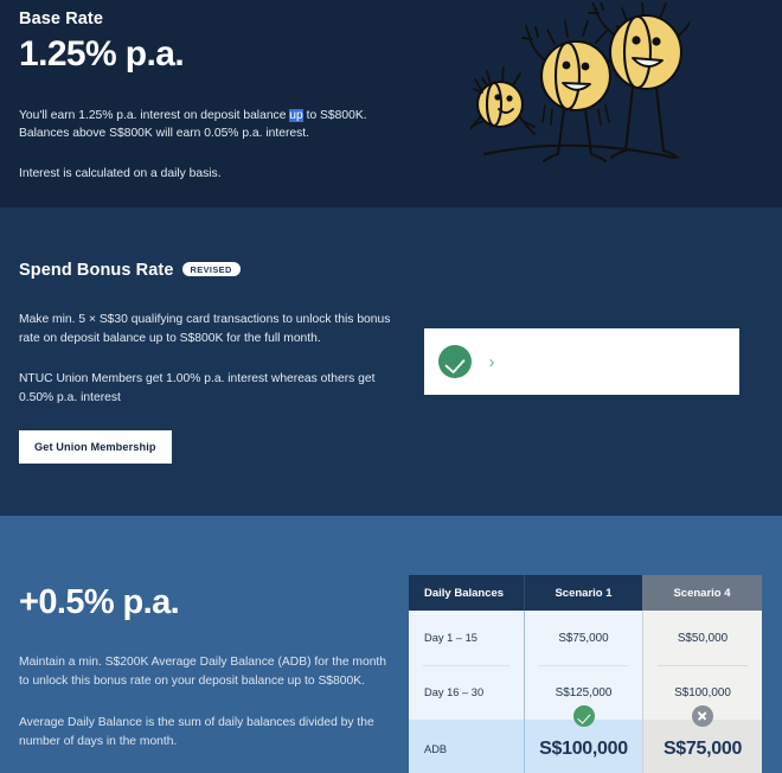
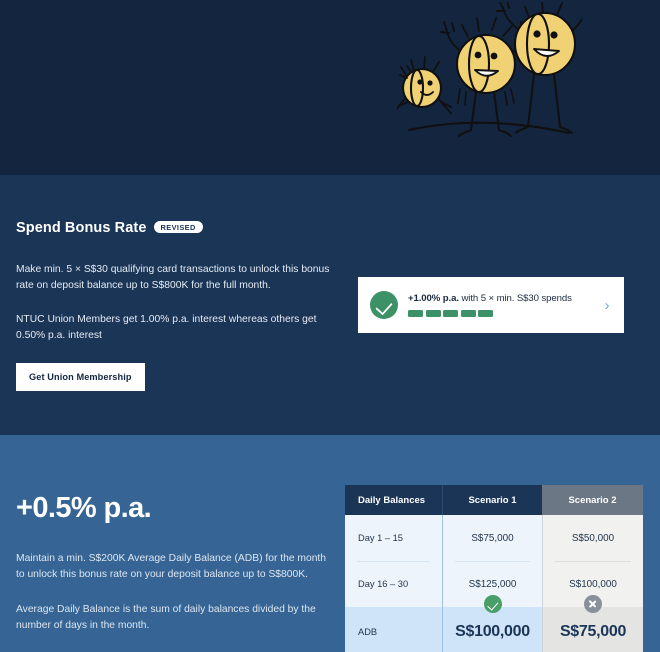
- Base Rate
- 1.25% p.a.
- You'll earn 1.25% p.a. interest on deposit balance up to S$800K. Balances above S$800K will earn 0.05% p.a. interest.
- Interest is calculated on a daily basis.
  Spend Bonus Rate
  REVISED
  Make min. 5 × S$30 qualifying card transactions to unlock this bonus rate on deposit balance up to S$800K for the full month.
  NTUC Union Members get 1.00% p.a. interest whereas others get 0.50% p.a. interest
  Get Union Membership
+ +1.00% p.a. with 5 × min. S$30 spends
  ›
  +0.5% p.a.
  Maintain a min. S$200K Average Daily Balance (ADB) for the month to unlock this bonus rate on your deposit balance up to S$800K.
  Average Daily Balance is the sum of daily balances divided by the number of days in the month.
  Daily Balances
  Scenario 1
- Scenario 4
+ Scenario 2
  Day 1 – 15
  S$75,000
  S$50,000
  Day 16 – 30
  S$125,000
  S$100,000
  ADB
  S$100,000
  S$75,000
